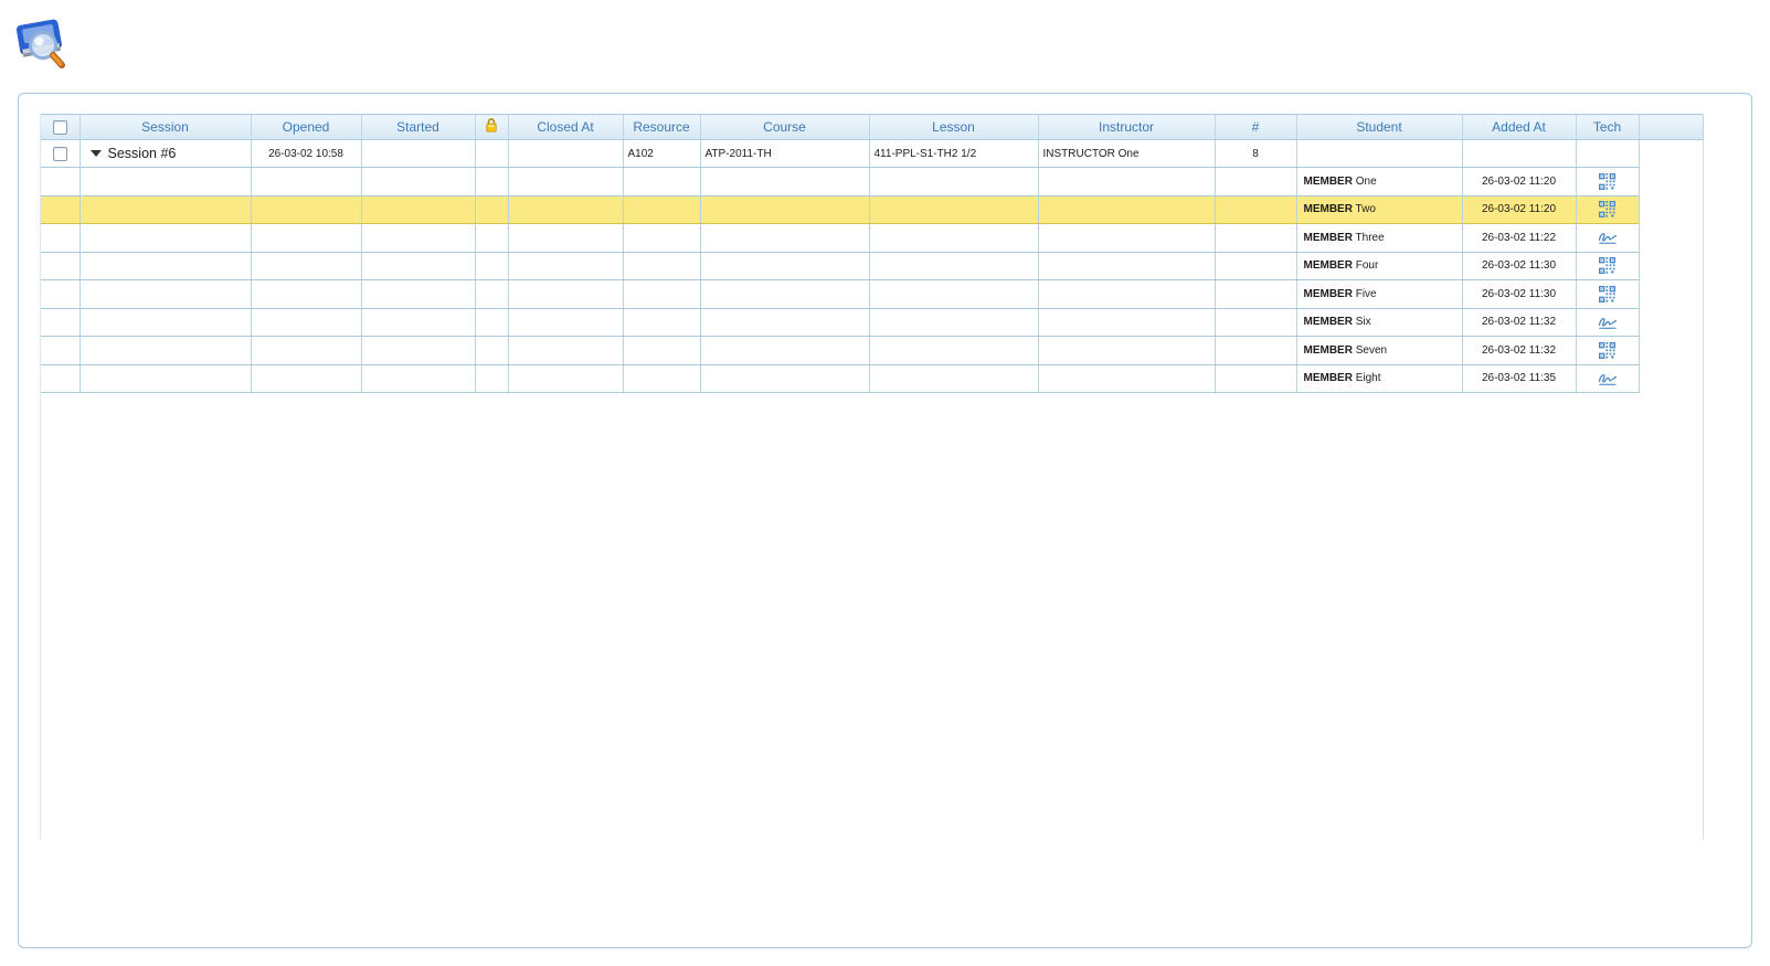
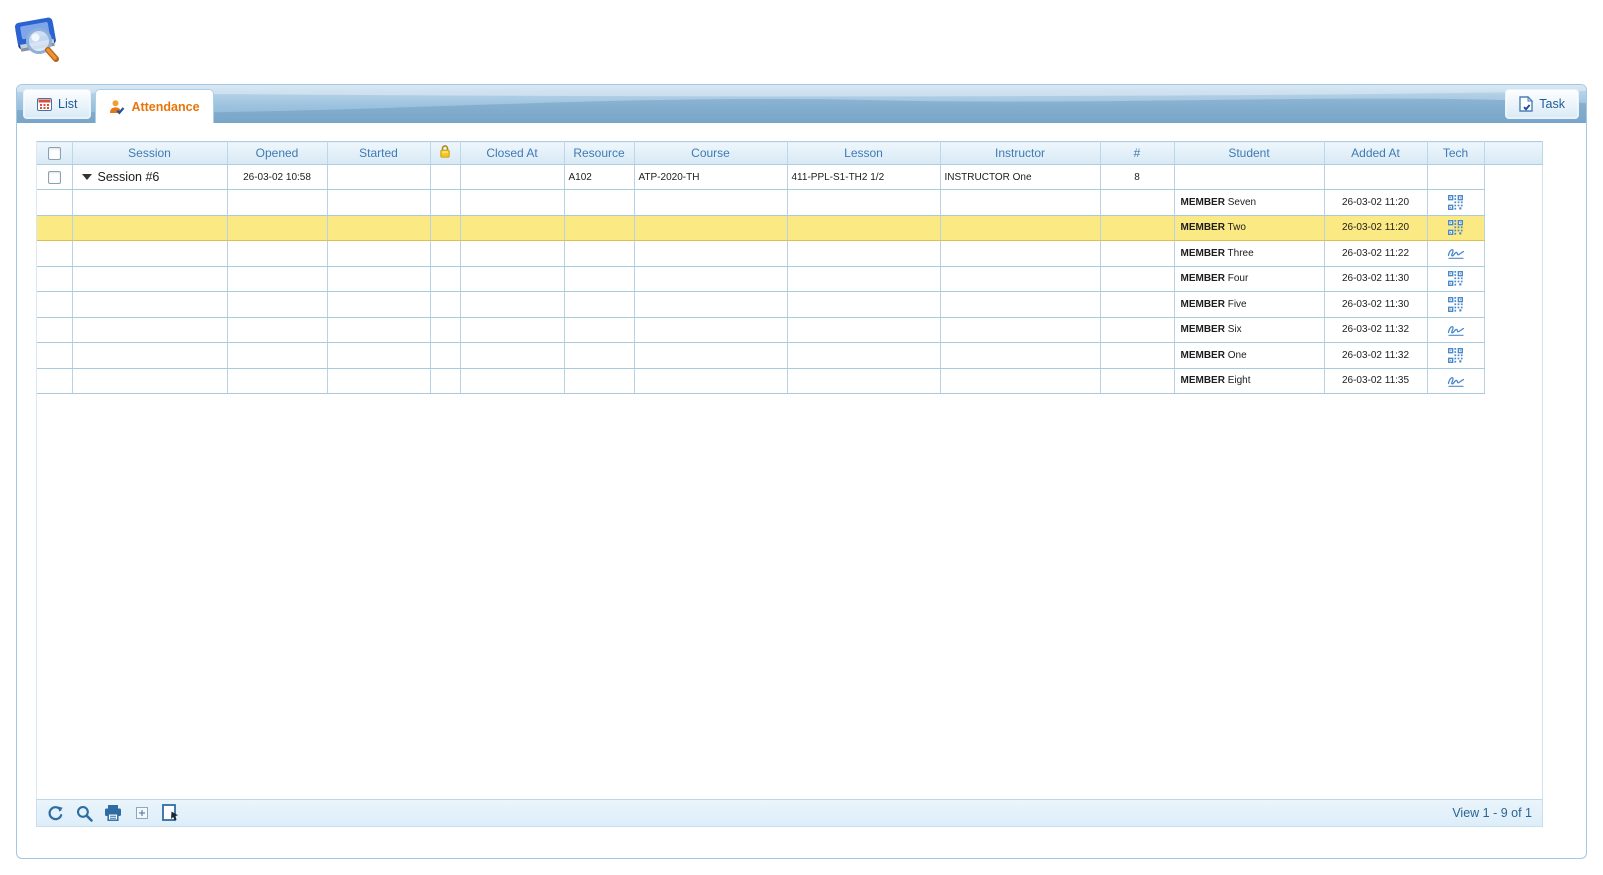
+ List
+ Attendance
+ Task
  	Session	Opened	Started		Closed At	Resource	Course	Lesson	Instructor	#	Student	Added At	Tech
- 	Session #6	26-03-02 10:58				A102	ATP-2011-TH	411-PPL-S1-TH2 1/2	INSTRUCTOR One	8
+ 	Session #6	26-03-02 10:58				A102	ATP-2020-TH	411-PPL-S1-TH2 1/2	INSTRUCTOR One	8
- 											MEMBER One	26-03-02 11:20
+ 											MEMBER Seven	26-03-02 11:20
  											MEMBER Two	26-03-02 11:20
  											MEMBER Three	26-03-02 11:22
  											MEMBER Four	26-03-02 11:30
  											MEMBER Five	26-03-02 11:30
  											MEMBER Six	26-03-02 11:32
- 											MEMBER Seven	26-03-02 11:32
+ 											MEMBER One	26-03-02 11:32
  											MEMBER Eight	26-03-02 11:35
+ View 1 - 9 of 1
